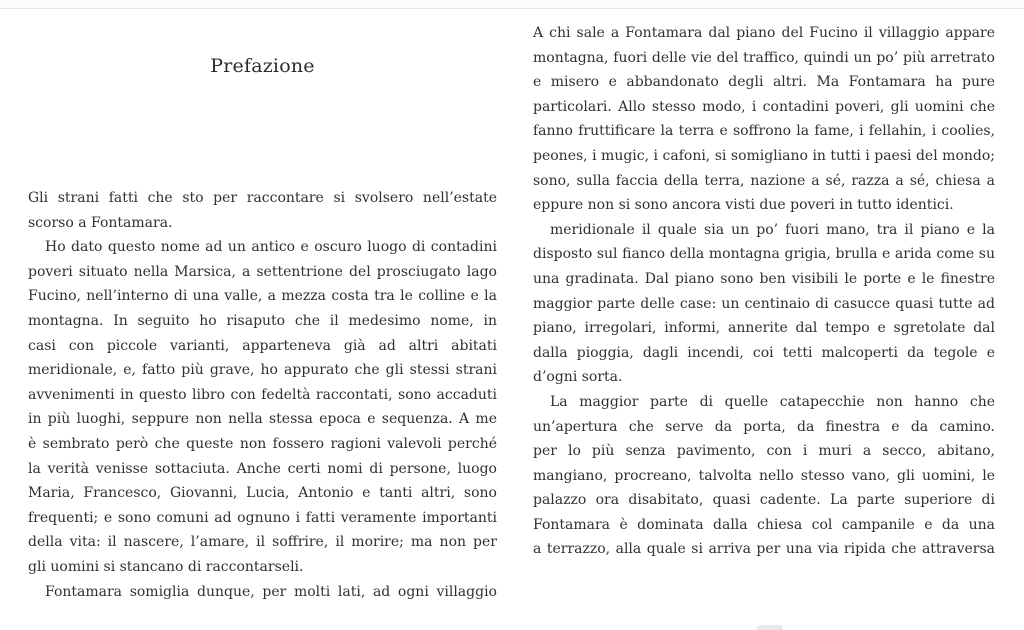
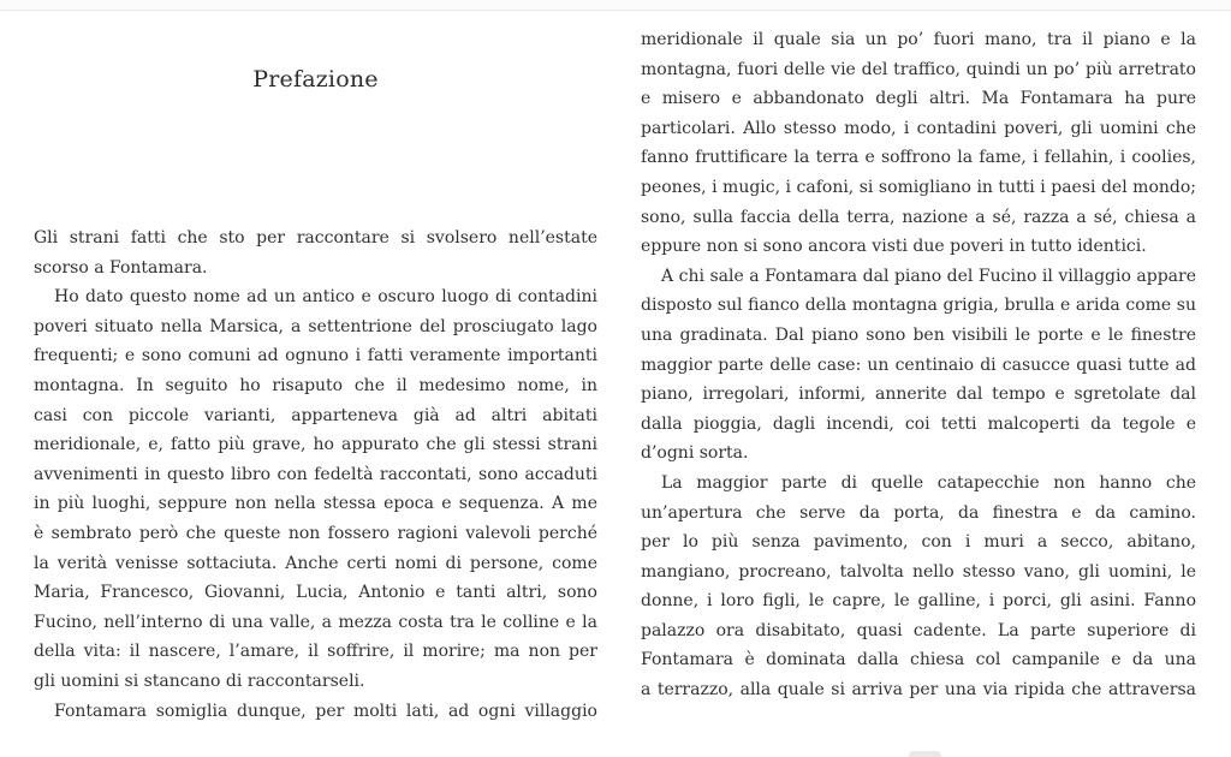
  Prefazione
  Gli strani fatti che sto per raccontare si svolsero nell’estate
  scorso a Fontamara.
  Ho dato questo nome ad un antico e oscuro luogo di contadini
  poveri situato nella Marsica, a settentrione del prosciugato lago
- Fucino, nell’interno di una valle, a mezza costa tra le colline e la
+ frequenti; e sono comuni ad ognuno i fatti veramente importanti
  montagna. In seguito ho risaputo che il medesimo nome, in
  casi con piccole varianti, apparteneva già ad altri abitati
  meridionale, e, fatto più grave, ho appurato che gli stessi strani
  avvenimenti in questo libro con fedeltà raccontati, sono accaduti
  in più luoghi, seppure non nella stessa epoca e sequenza. A me
  è sembrato però che queste non fossero ragioni valevoli perché
- la verità venisse sottaciuta. Anche certi nomi di persone, luogo
+ la verità venisse sottaciuta. Anche certi nomi di persone, come
  Maria, Francesco, Giovanni, Lucia, Antonio e tanti altri, sono
- frequenti; e sono comuni ad ognuno i fatti veramente importanti
+ Fucino, nell’interno di una valle, a mezza costa tra le colline e la
  della vita: il nascere, l’amare, il soffrire, il morire; ma non per
  gli uomini si stancano di raccontarseli.
  Fontamara somiglia dunque, per molti lati, ad ogni villaggio
- A chi sale a Fontamara dal piano del Fucino il villaggio appare
+ meridionale il quale sia un po’ fuori mano, tra il piano e la
  montagna, fuori delle vie del traffico, quindi un po’ più arretrato
  e misero e abbandonato degli altri. Ma Fontamara ha pure
  particolari. Allo stesso modo, i contadini poveri, gli uomini che
  fanno fruttificare la terra e soffrono la fame, i fellahin, i coolies,
  peones, i mugic, i cafoni, si somigliano in tutti i paesi del mondo;
  sono, sulla faccia della terra, nazione a sé, razza a sé, chiesa a
  eppure non si sono ancora visti due poveri in tutto identici.
- meridionale il quale sia un po’ fuori mano, tra il piano e la
+ A chi sale a Fontamara dal piano del Fucino il villaggio appare
  disposto sul fianco della montagna grigia, brulla e arida come su
  una gradinata. Dal piano sono ben visibili le porte e le finestre
  maggior parte delle case: un centinaio di casucce quasi tutte ad
  piano, irregolari, informi, annerite dal tempo e sgretolate dal
  dalla pioggia, dagli incendi, coi tetti malcoperti da tegole e
  d’ogni sorta.
  La maggior parte di quelle catapecchie non hanno che
  un’apertura che serve da porta, da finestra e da camino.
  per lo più senza pavimento, con i muri a secco, abitano,
  mangiano, procreano, talvolta nello stesso vano, gli uomini, le
+ donne, i loro figli, le capre, le galline, i porci, gli asini. Fanno
  palazzo ora disabitato, quasi cadente. La parte superiore di
  Fontamara è dominata dalla chiesa col campanile e da una
  a terrazzo, alla quale si arriva per una via ripida che attraversa
